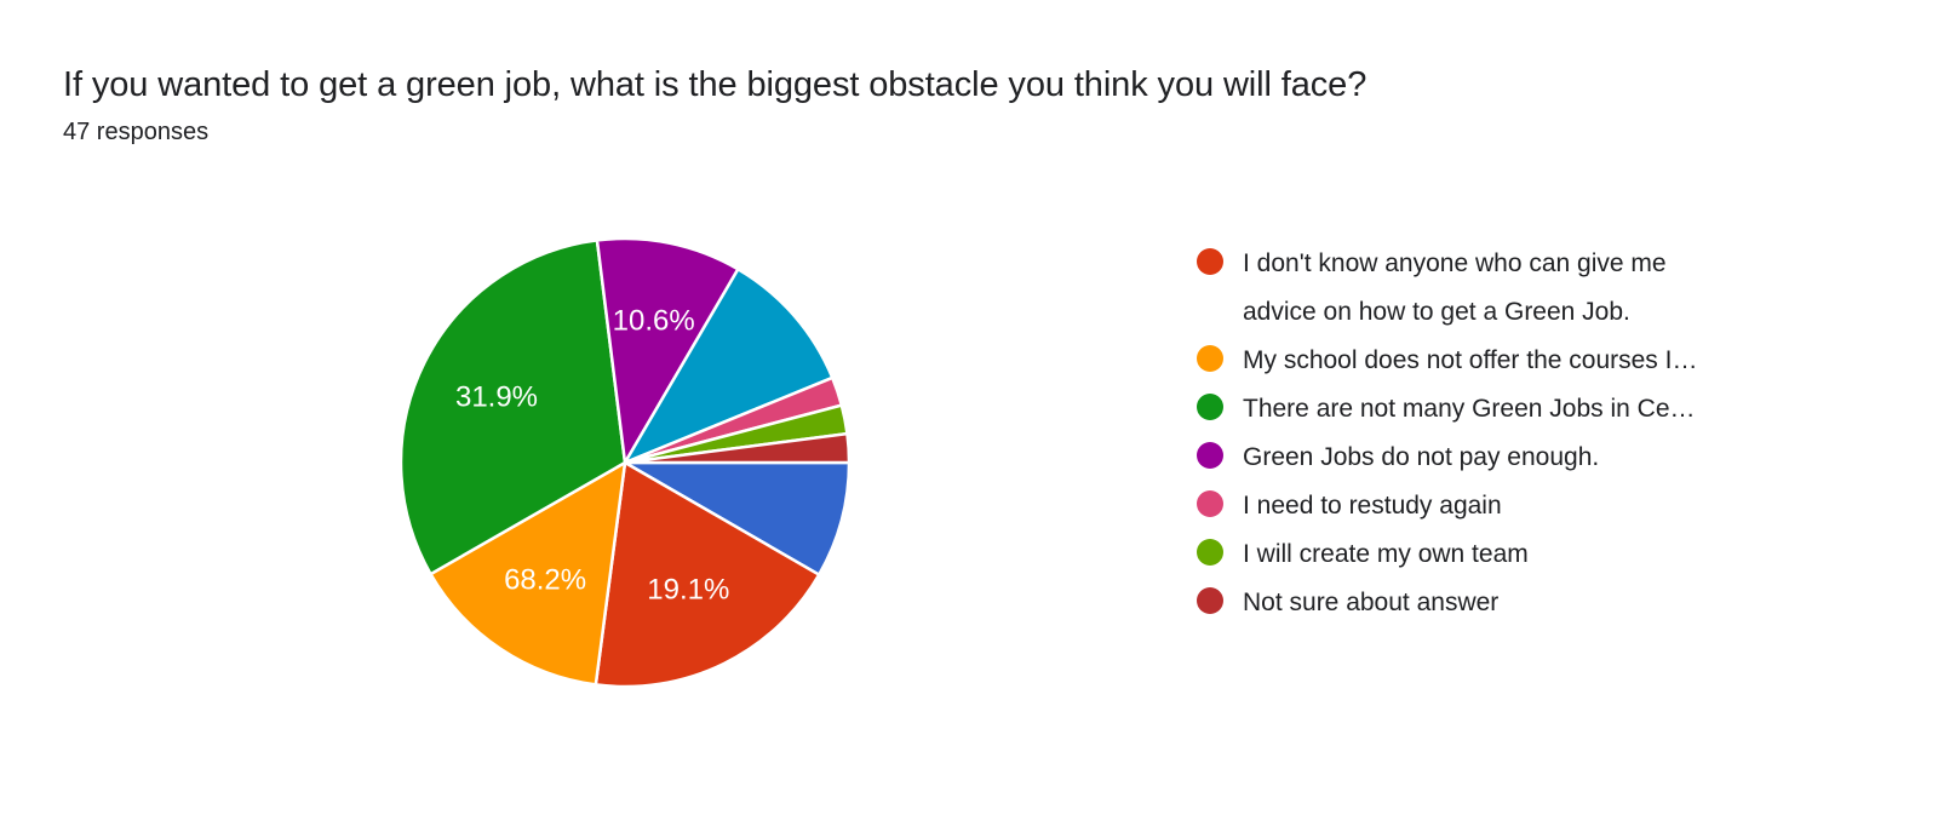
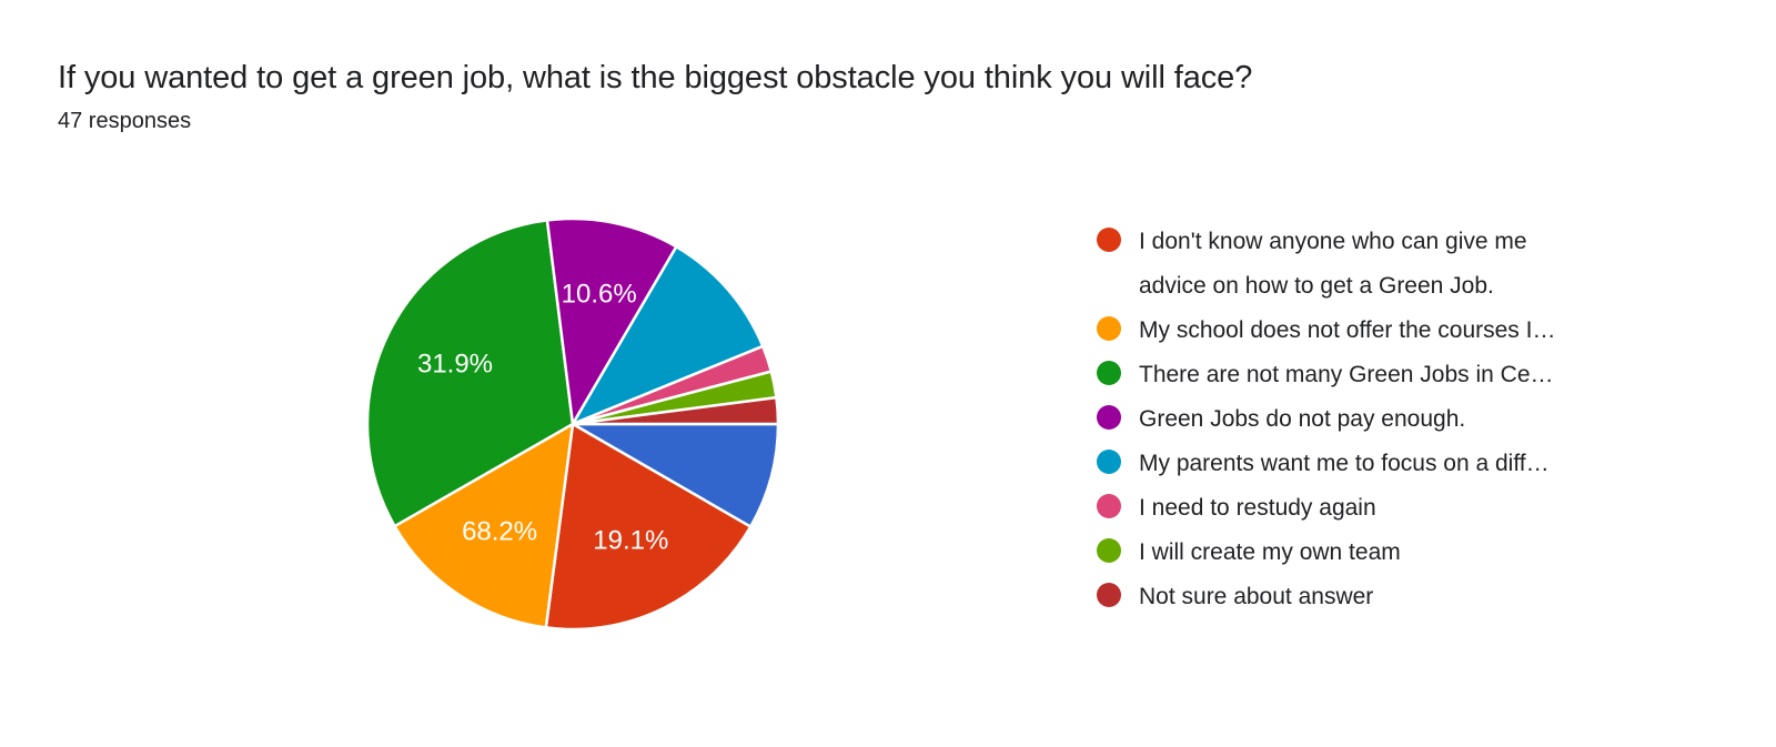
  If you wanted to get a green job, what is the biggest obstacle you think you will face?
  47 responses
  19.1%
  68.2%
  31.9%
  10.6%
  I don't know anyone who can give me
  advice on how to get a Green Job.
  My school does not offer the courses I…
  There are not many Green Jobs in Ce…
  Green Jobs do not pay enough.
+ My parents want me to focus on a diff…
  I need to restudy again
  I will create my own team
  Not sure about answer
